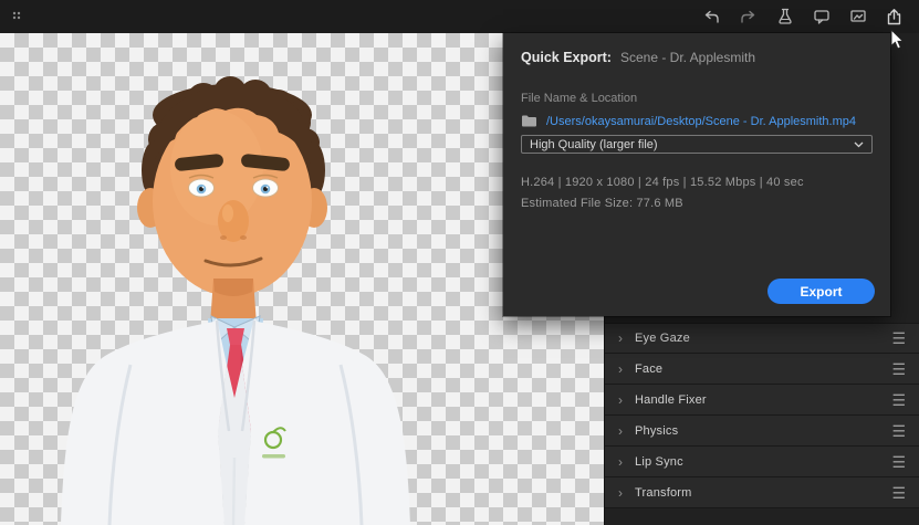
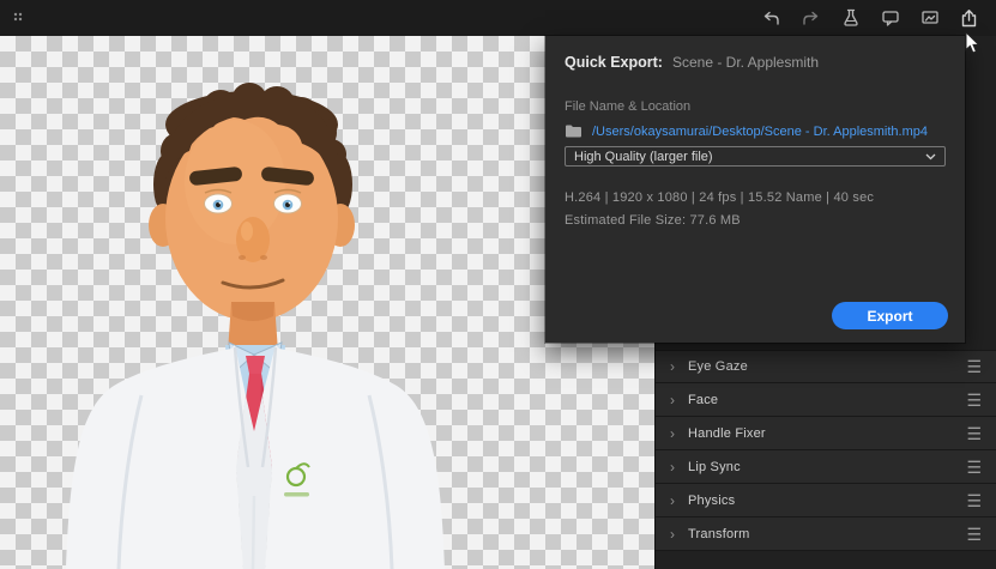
  ›
  Eye Gaze
  ☰
  ›
  Face
  ☰
  ›
  Handle Fixer
  ☰
  ›
- Physics
+ Lip Sync
  ☰
  ›
- Lip Sync
+ Physics
  ☰
  ›
  Transform
  ☰
  Quick Export: Scene - Dr. Applesmith
  File Name & Location
  /Users/okaysamurai/Desktop/Scene - Dr. Applesmith.mp4
  High Quality (larger file)
- H.264 | 1920 x 1080 | 24 fps | 15.52 Mbps | 40 sec
+ H.264 | 1920 x 1080 | 24 fps | 15.52 Name | 40 sec
  Estimated File Size: 77.6 MB
  Export
